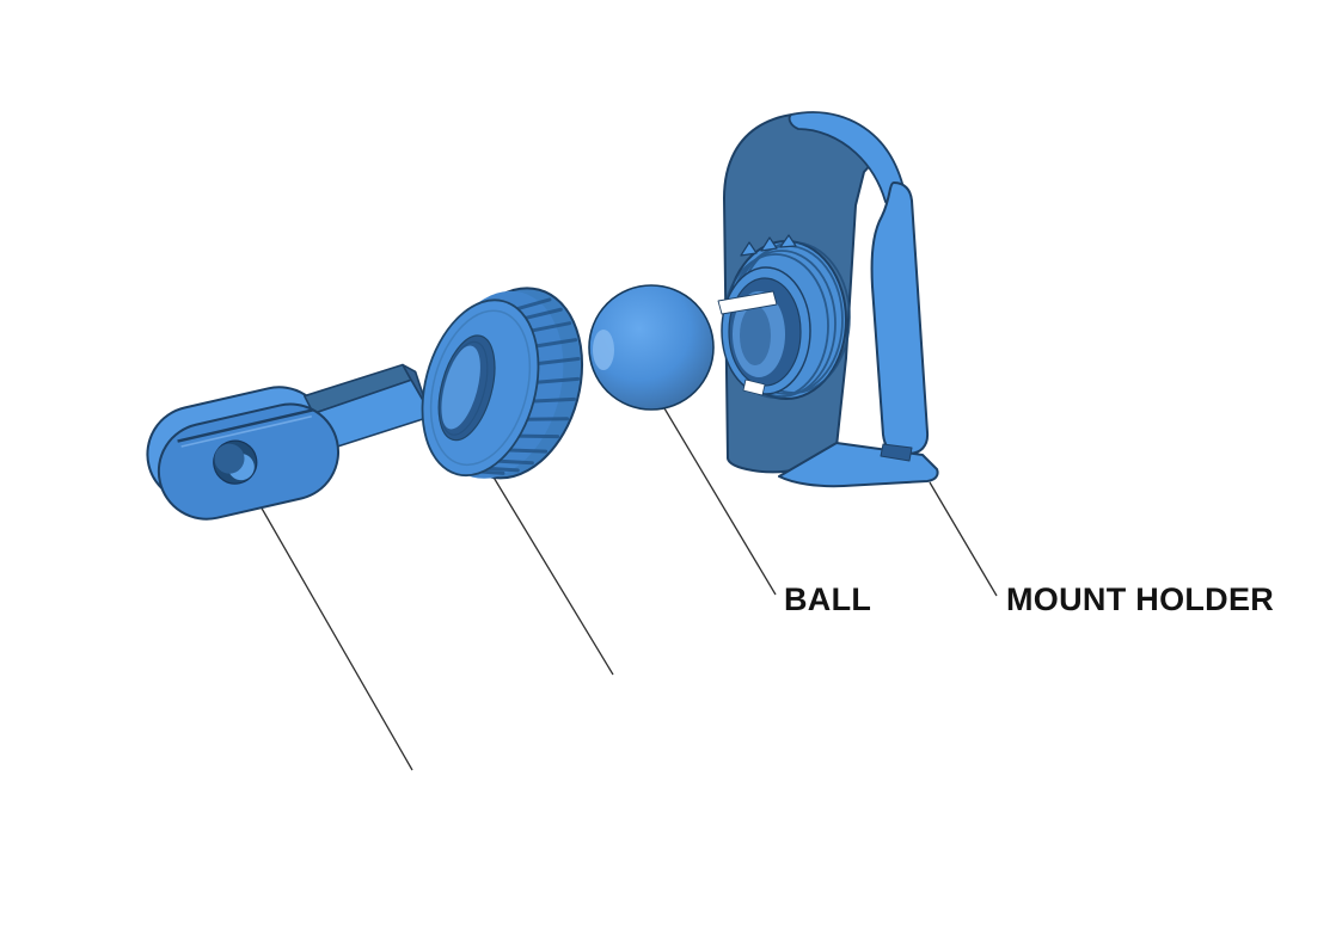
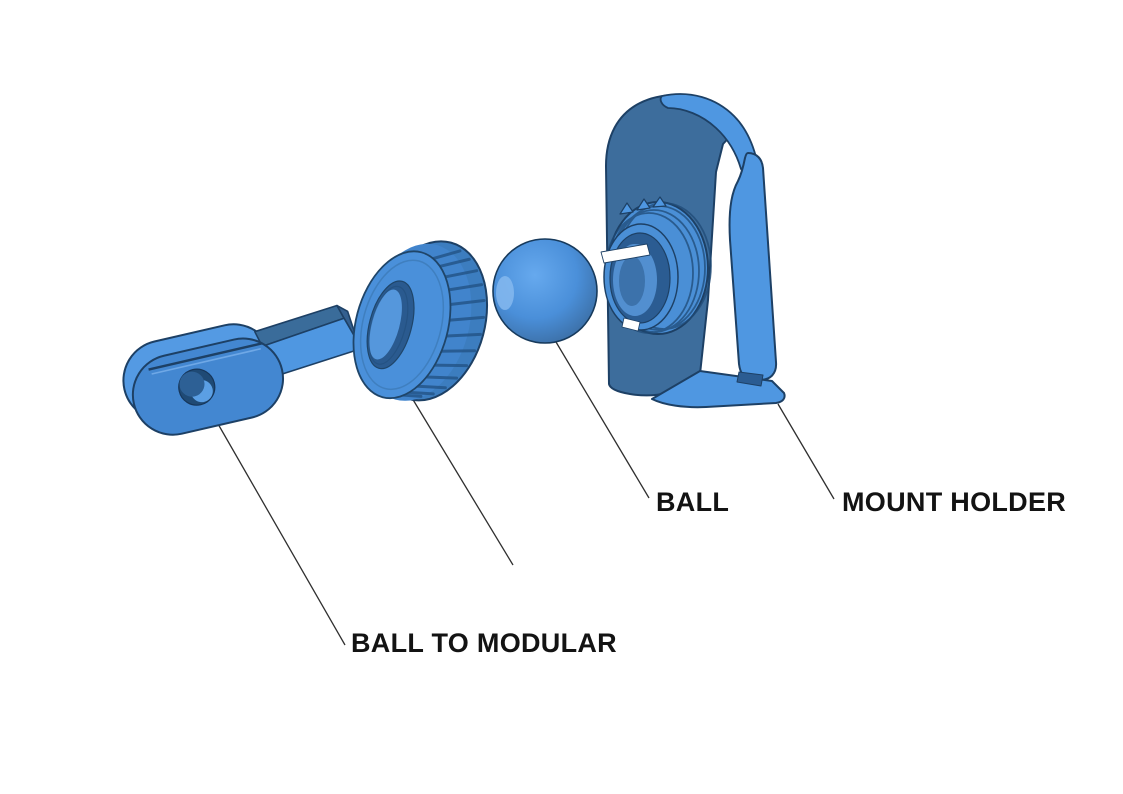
+ BALL TO MODULAR
  BALL
  MOUNT HOLDER
